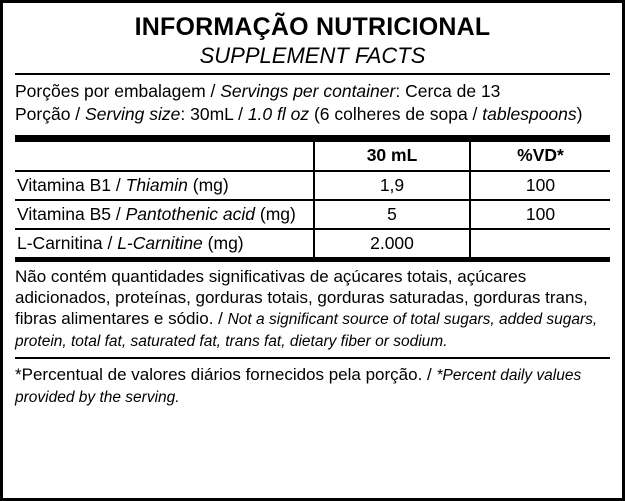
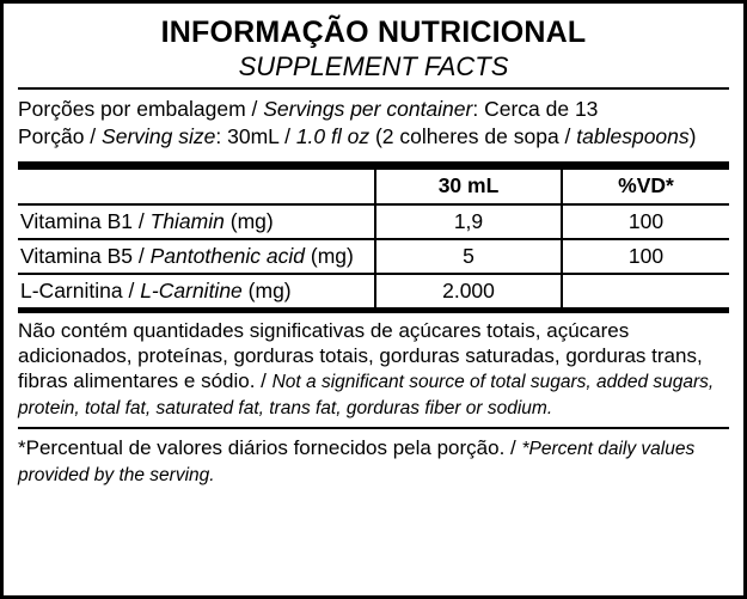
  INFORMAÇÃO NUTRICIONAL
  SUPPLEMENT FACTS
  Porções por embalagem / Servings per container: Cerca de 13
- Porção / Serving size: 30mL / 1.0 fl oz (6 colheres de sopa / tablespoons)
+ Porção / Serving size: 30mL / 1.0 fl oz (2 colheres de sopa / tablespoons)
  	30 mL	%VD*
  Vitamina B1 / Thiamin (mg)	1,9	100
  Vitamina B5 / Pantothenic acid (mg)	5	100
  L-Carnitina / L-Carnitine (mg)	2.000
- Não contém quantidades significativas de açúcares totais, açúcares adicionados, proteínas, gorduras totais, gorduras saturadas, gorduras trans, fibras alimentares e sódio. / Not a significant source of total sugars, added sugars, protein, total fat, saturated fat, trans fat, dietary fiber or sodium.
+ Não contém quantidades significativas de açúcares totais, açúcares adicionados, proteínas, gorduras totais, gorduras saturadas, gorduras trans, fibras alimentares e sódio. / Not a significant source of total sugars, added sugars, protein, total fat, saturated fat, trans fat, gorduras fiber or sodium.
  *Percentual de valores diários fornecidos pela porção. / *Percent daily values provided by the serving.
